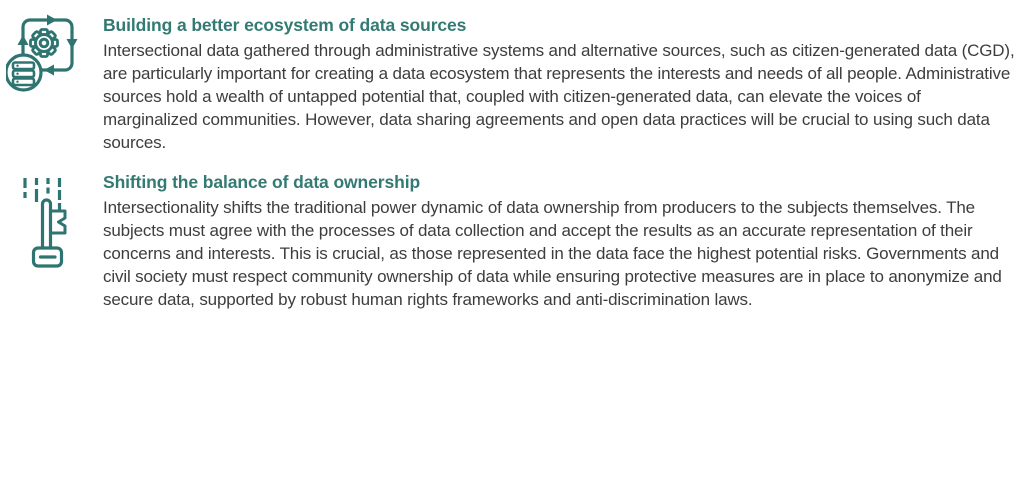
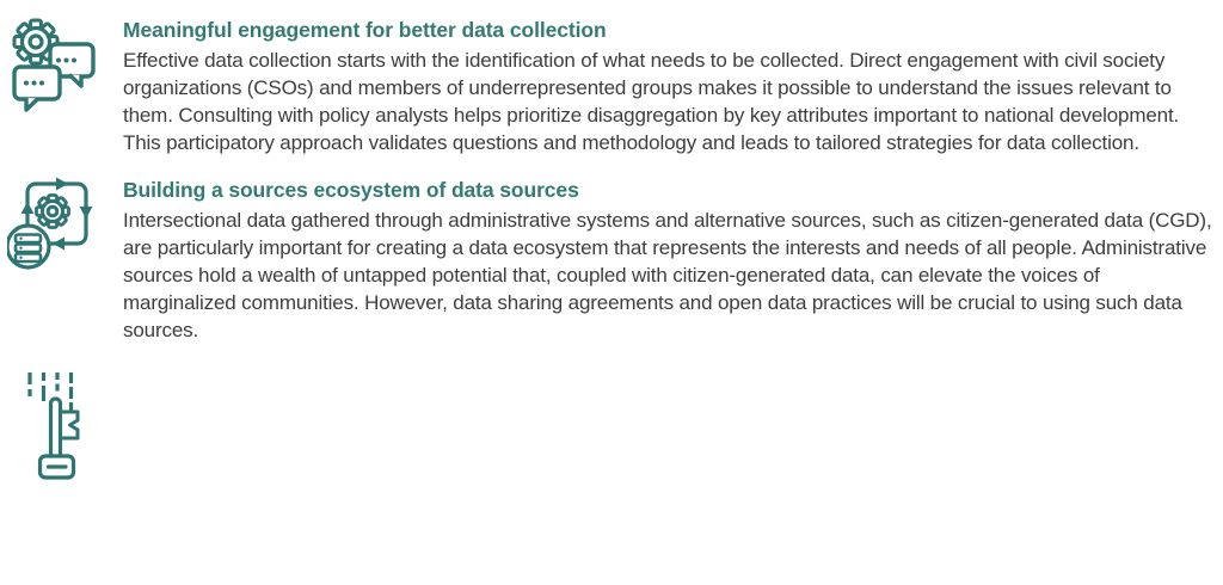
+ Meaningful engagement for better data collection
+ Effective data collection starts with the identification of what needs to be collected. Direct engagement with civil society organizations (CSOs) and members of underrepresented groups makes it possible to understand the issues relevant to them. Consulting with policy analysts helps prioritize disaggregation by key attributes important to national development. This participatory approach validates questions and methodology and leads to tailored strategies for data collection.
- Building a better ecosystem of data sources
+ Building a sources ecosystem of data sources
  Intersectional data gathered through administrative systems and alternative sources, such as citizen-generated data (CGD), are particularly important for creating a data ecosystem that represents the interests and needs of all people. Administrative sources hold a wealth of untapped potential that, coupled with citizen-generated data, can elevate the voices of marginalized communities. However, data sharing agreements and open data practices will be crucial to using such data sources.
- Shifting the balance of data ownership
- Intersectionality shifts the traditional power dynamic of data ownership from producers to the subjects themselves. The subjects must agree with the processes of data collection and accept the results as an accurate representation of their concerns and interests. This is crucial, as those represented in the data face the highest potential risks. Governments and civil society must respect community ownership of data while ensuring protective measures are in place to anonymize and secure data, supported by robust human rights frameworks and anti-discrimination laws.
